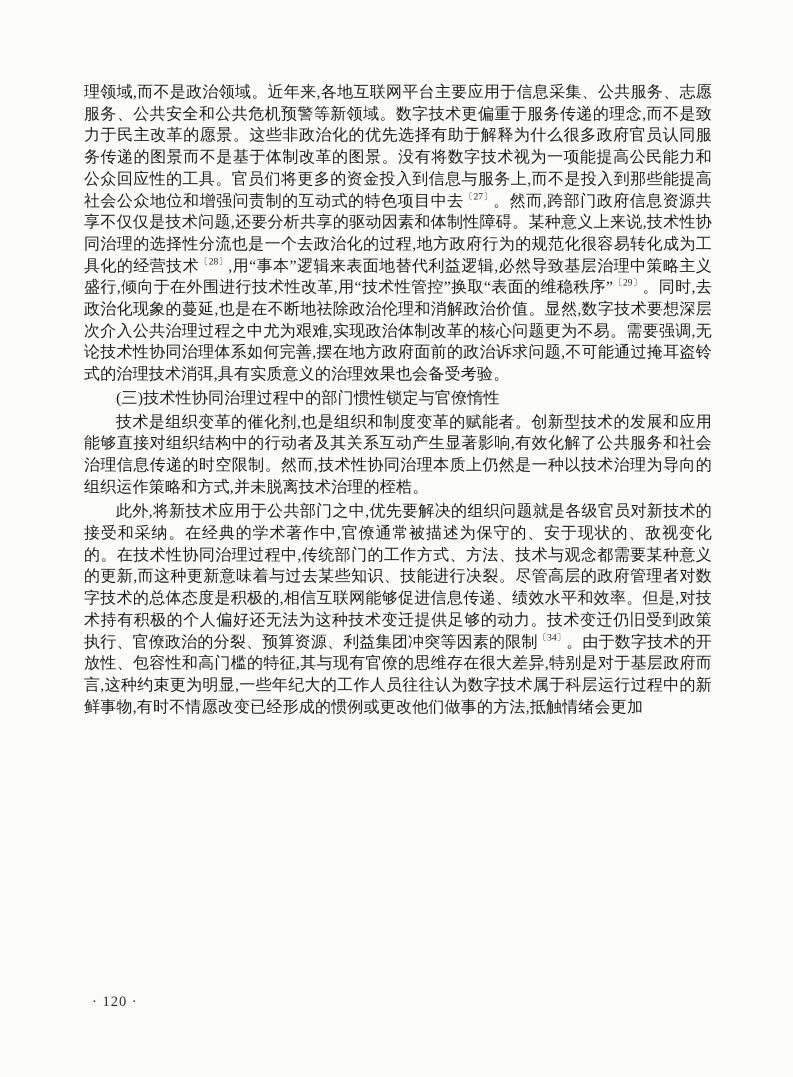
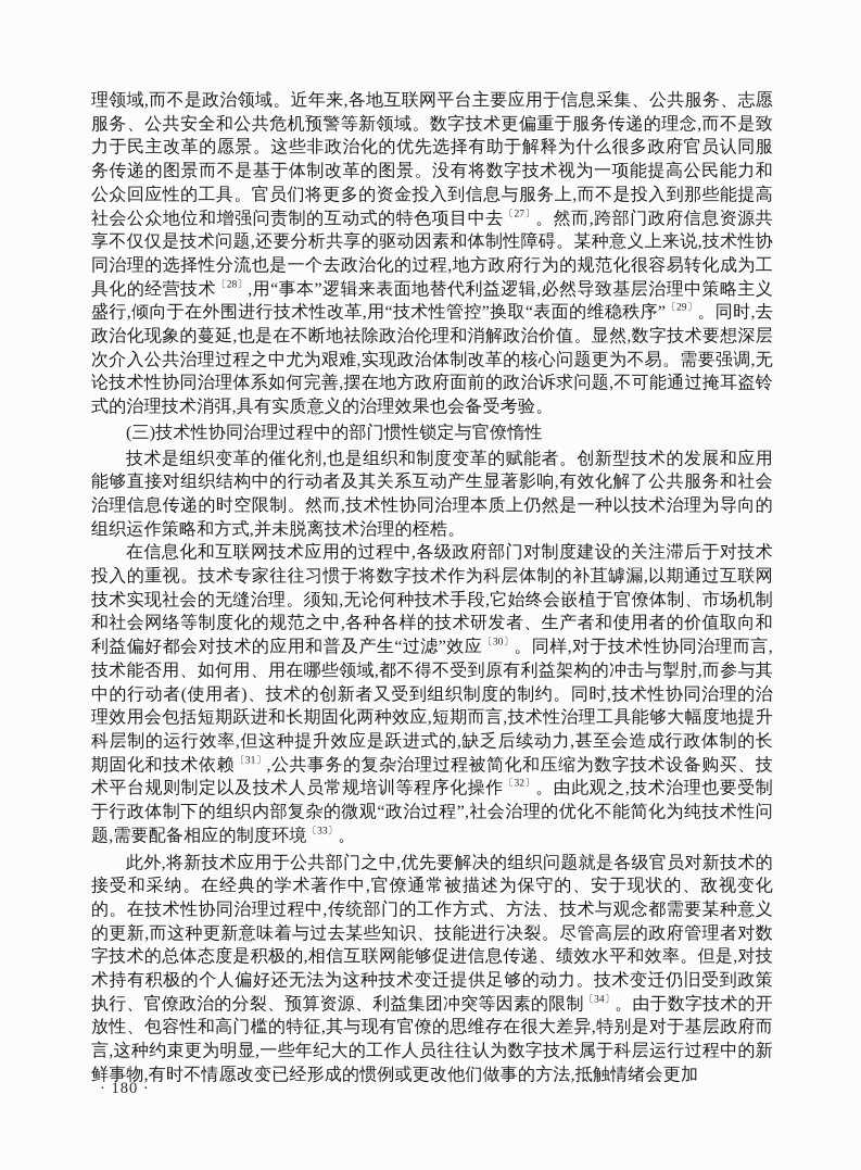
  理领域,而不是政治领域。近年来,各地互联网平台主要应用于信息采集、公共服务、志愿服务、公共安全和公共危机预警等新领域。数字技术更偏重于服务传递的理念,而不是致力于民主改革的愿景。这些非政治化的优先选择有助于解释为什么很多政府官员认同服务传递的图景而不是基于体制改革的图景。没有将数字技术视为一项能提高公民能力和公众回应性的工具。官员们将更多的资金投入到信息与服务上,而不是投入到那些能提高社会公众地位和增强问责制的互动式的特色项目中去〔27〕。然而,跨部门政府信息资源共享不仅仅是技术问题,还要分析共享的驱动因素和体制性障碍。某种意义上来说,技术性协同治理的选择性分流也是一个去政治化的过程,地方政府行为的规范化很容易转化成为工具化的经营技术〔28〕,用“事本”逻辑来表面地替代利益逻辑,必然导致基层治理中策略主义盛行,倾向于在外围进行技术性改革,用“技术性管控”换取“表面的维稳秩序”〔29〕。同时,去政治化现象的蔓延,也是在不断地祛除政治伦理和消解政治价值。显然,数字技术要想深层次介入公共治理过程之中尤为艰难,实现政治体制改革的核心问题更为不易。需要强调,无论技术性协同治理体系如何完善,摆在地方政府面前的政治诉求问题,不可能通过掩耳盗铃式的治理技术消弭,具有实质意义的治理效果也会备受考验。
  (三)技术性协同治理过程中的部门惯性锁定与官僚惰性
  技术是组织变革的催化剂,也是组织和制度变革的赋能者。创新型技术的发展和应用能够直接对组织结构中的行动者及其关系互动产生显著影响,有效化解了公共服务和社会治理信息传递的时空限制。然而,技术性协同治理本质上仍然是一种以技术治理为导向的组织运作策略和方式,并未脱离技术治理的桎梏。
+ 在信息化和互联网技术应用的过程中,各级政府部门对制度建设的关注滞后于对技术投入的重视。技术专家往往习惯于将数字技术作为科层体制的补苴罅漏,以期通过互联网技术实现社会的无缝治理。须知,无论何种技术手段,它始终会嵌植于官僚体制、市场机制和社会网络等制度化的规范之中,各种各样的技术研发者、生产者和使用者的价值取向和利益偏好都会对技术的应用和普及产生“过滤”效应〔30〕。同样,对于技术性协同治理而言,技术能否用、如何用、用在哪些领域,都不得不受到原有利益架构的冲击与掣肘,而参与其中的行动者(使用者)、技术的创新者又受到组织制度的制约。同时,技术性协同治理的治理效用会包括短期跃进和长期固化两种效应,短期而言,技术性治理工具能够大幅度地提升科层制的运行效率,但这种提升效应是跃进式的,缺乏后续动力,甚至会造成行政体制的长期固化和技术依赖〔31〕,公共事务的复杂治理过程被简化和压缩为数字技术设备购买、技术平台规则制定以及技术人员常规培训等程序化操作〔32〕。由此观之,技术治理也要受制于行政体制下的组织内部复杂的微观“政治过程”,社会治理的优化不能简化为纯技术性问题,需要配备相应的制度环境〔33〕。
  此外,将新技术应用于公共部门之中,优先要解决的组织问题就是各级官员对新技术的接受和采纳。在经典的学术著作中,官僚通常被描述为保守的、安于现状的、敌视变化的。在技术性协同治理过程中,传统部门的工作方式、方法、技术与观念都需要某种意义的更新,而这种更新意味着与过去某些知识、技能进行决裂。尽管高层的政府管理者对数字技术的总体态度是积极的,相信互联网能够促进信息传递、绩效水平和效率。但是,对技术持有积极的个人偏好还无法为这种技术变迁提供足够的动力。技术变迁仍旧受到政策执行、官僚政治的分裂、预算资源、利益集团冲突等因素的限制〔34〕。由于数字技术的开放性、包容性和高门槛的特征,其与现有官僚的思维存在很大差异,特别是对于基层政府而言,这种约束更为明显,一些年纪大的工作人员往往认为数字技术属于科层运行过程中的新鲜事物,有时不情愿改变已经形成的惯例或更改他们做事的方法,抵触情绪会更加
- · 120 ·
+ · 180 ·
